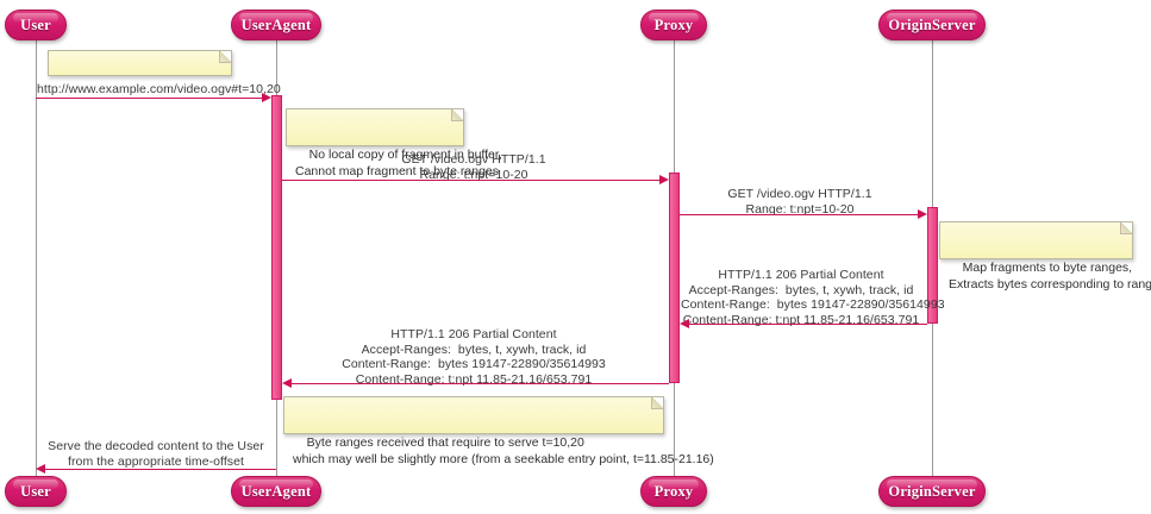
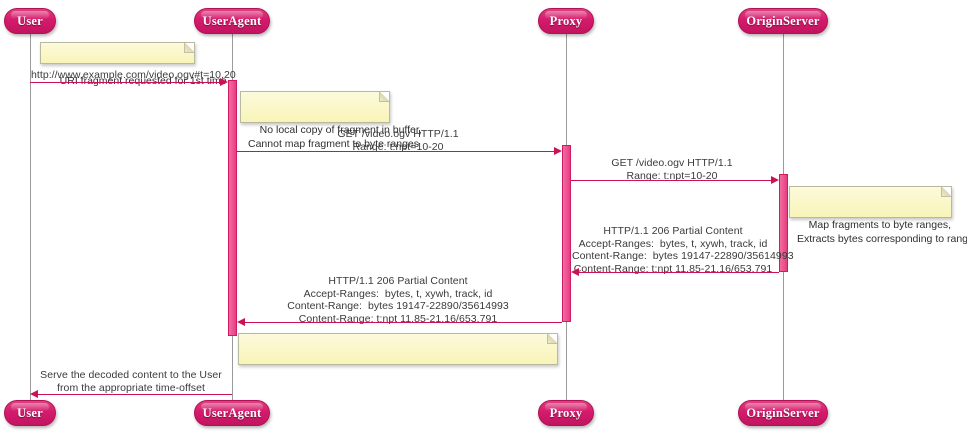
  User
  UserAgent
  Proxy
  OriginServer
  User
  UserAgent
  Proxy
  OriginServer
+ URI fragment requested for 1st time
  http://www.example.com/video.ogv#t=10,20
  No local copy of fragment in buffer,
  Cannot map fragment to byte ranges
  GET /video.ogv HTTP/1.1
  Range: t:npt=10-20
  GET /video.ogv HTTP/1.1
  Range: t:npt=10-20
  Map fragments to byte ranges,
  Extracts bytes corresponding to rang
  HTTP/1.1 206 Partial Content
  Accept-Ranges: bytes, t, xywh, track, id
  Content-Range: bytes 19147-22890/35614993
  Content-Range: t:npt 11.85-21.16/653.791
  HTTP/1.1 206 Partial Content
  Accept-Ranges: bytes, t, xywh, track, id
  Content-Range: bytes 19147-22890/35614993
  Content-Range: t:npt 11.85-21.16/653.791
- Byte ranges received that require to serve t=10,20
- which may well be slightly more (from a seekable entry point, t=11.85-21.16)
  Serve the decoded content to the User
  from the appropriate time-offset
